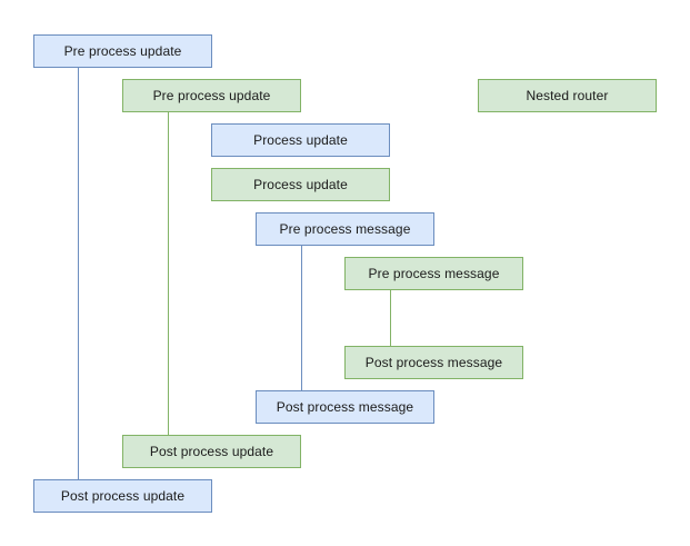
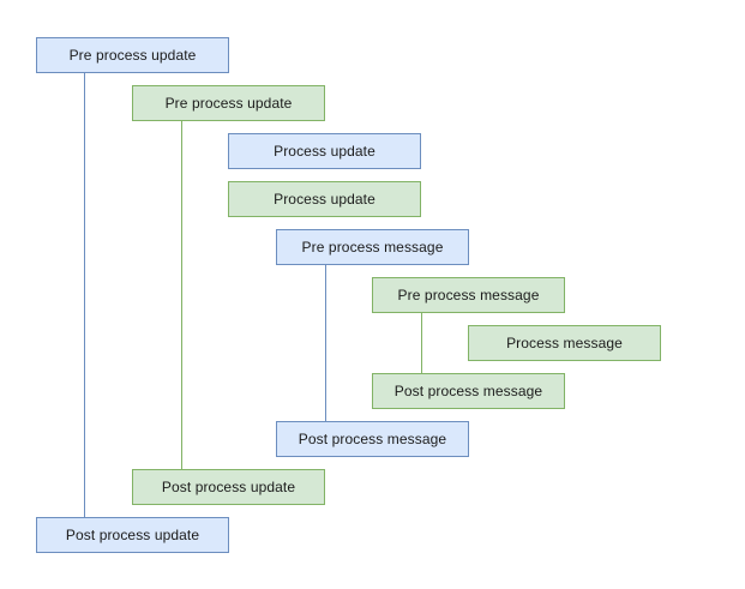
  Pre process update
  Pre process update
  Process update
  Process update
  Pre process message
  Pre process message
+ Process message
  Post process message
  Post process message
  Post process update
  Post process update
- Nested router
